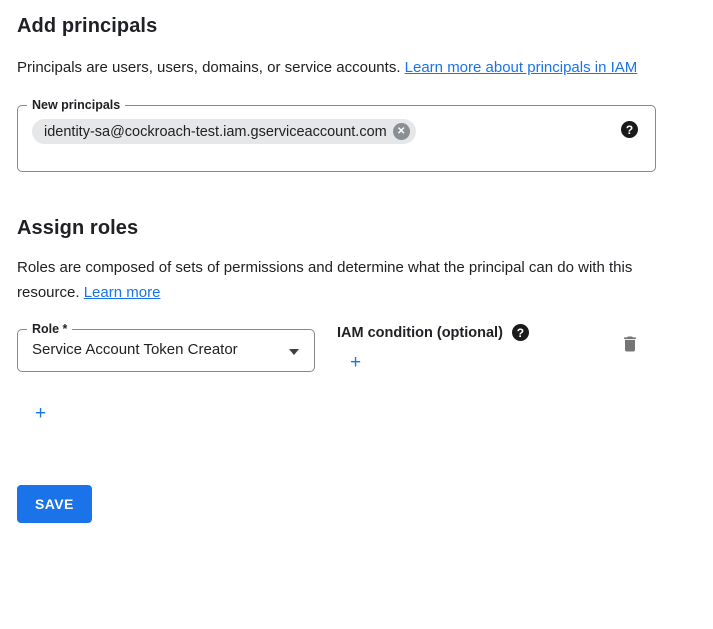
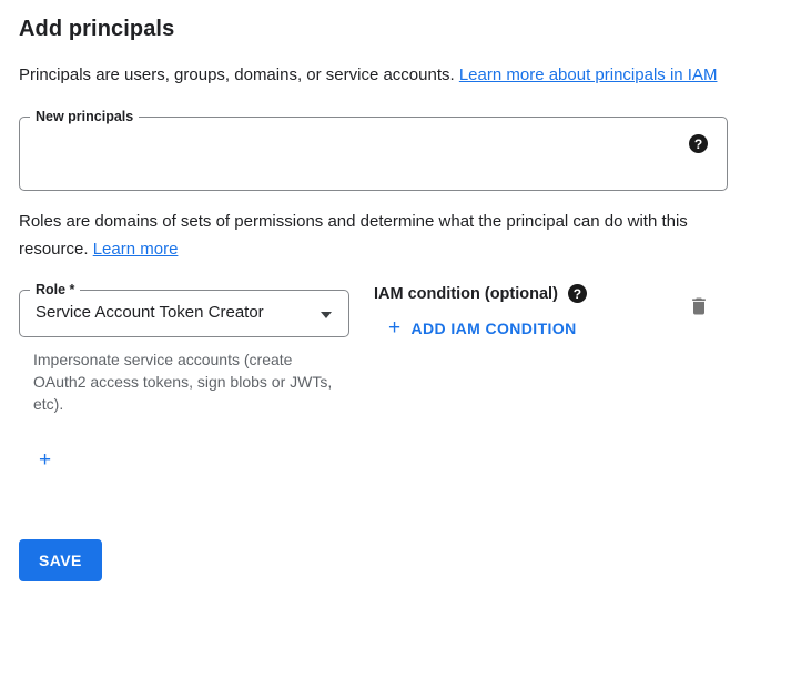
  Add principals
- Principals are users, users, domains, or service accounts. Learn more about principals in IAM
+ Principals are users, groups, domains, or service accounts. Learn more about principals in IAM
  New principals
- identity-sa@cockroach-test.iam.gserviceaccount.com
- ✕
  ?
- Assign roles
- Roles are composed of sets of permissions and determine what the principal can do with this resource. Learn more
+ Roles are domains of sets of permissions and determine what the principal can do with this resource. Learn more
  Role *
  Service Account Token Creator
+ Impersonate service accounts (create OAuth2 access tokens, sign blobs or JWTs, etc).
  IAM condition (optional)
  ?
  +
+ ADD IAM CONDITION
  +
  SAVE
